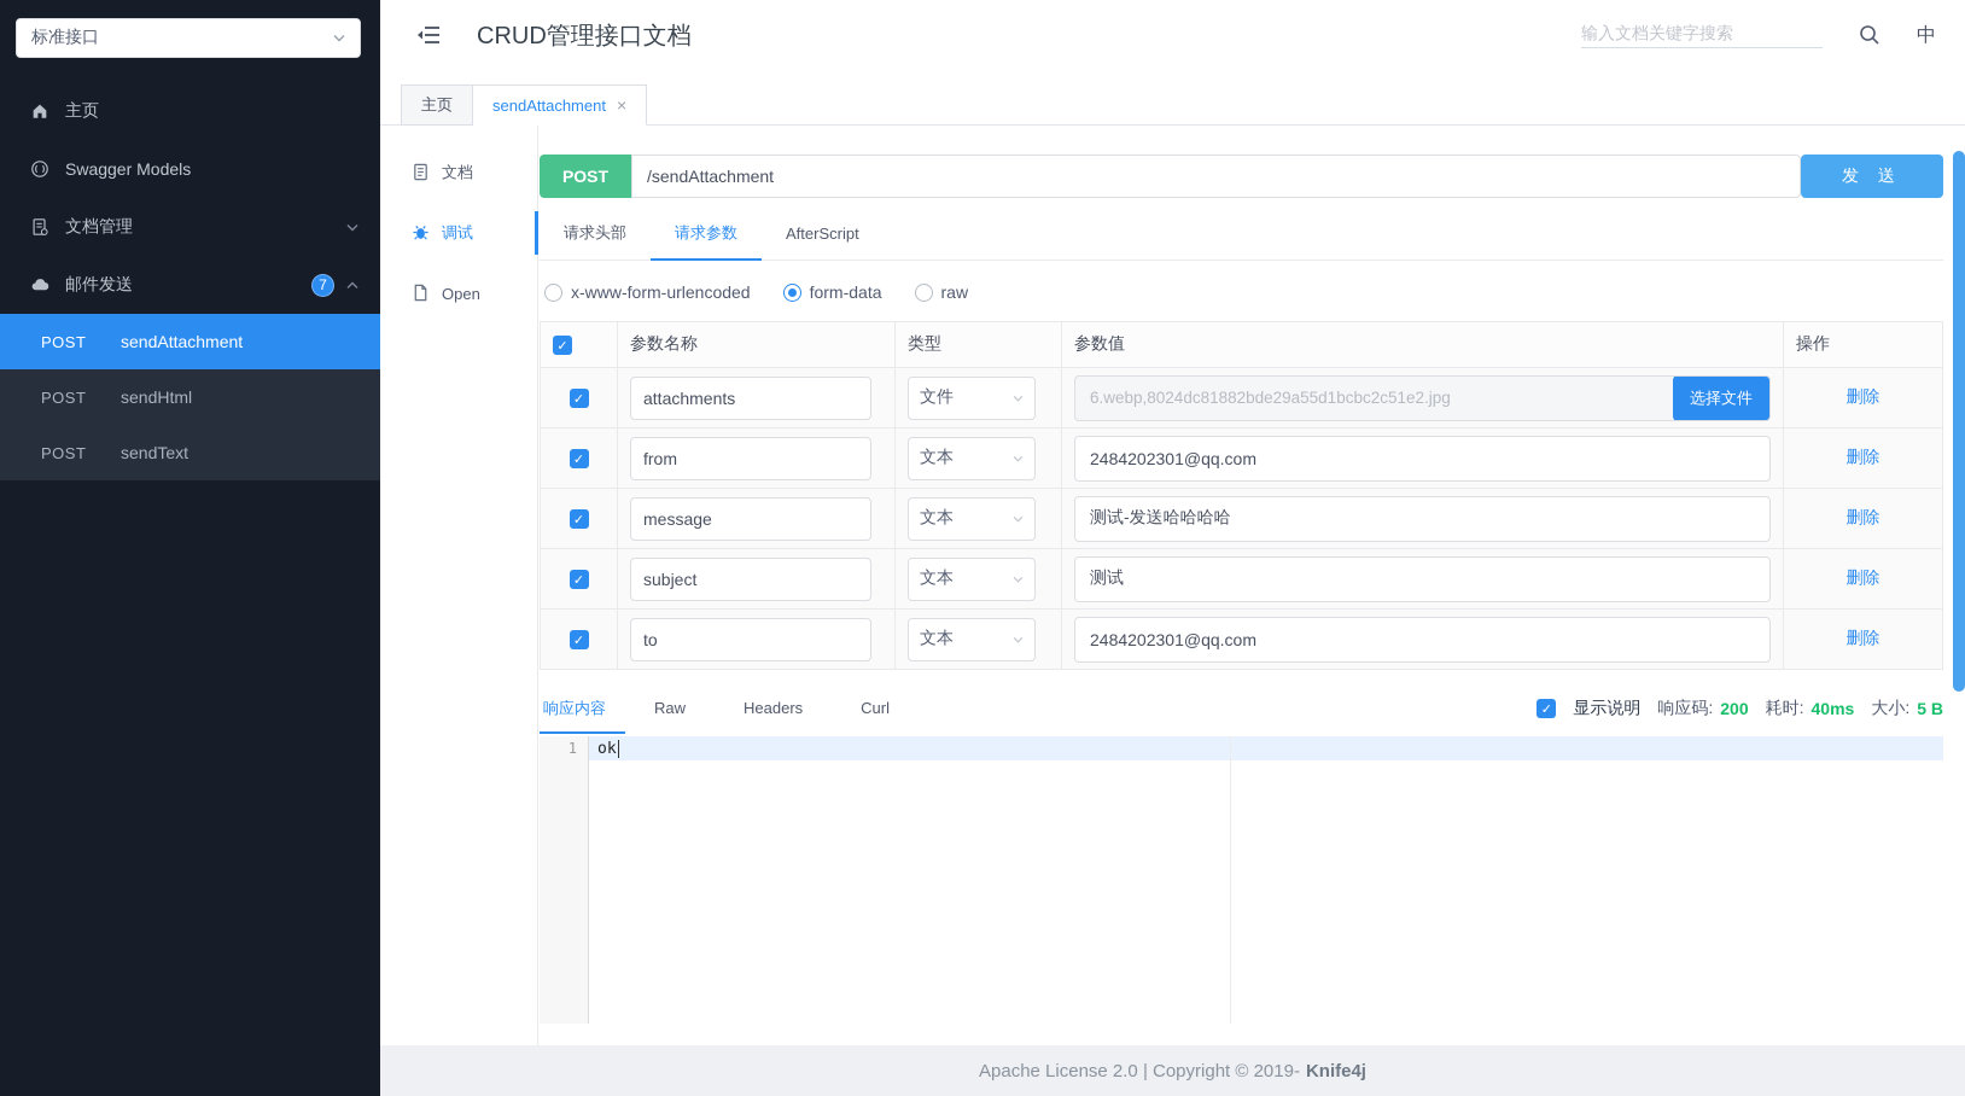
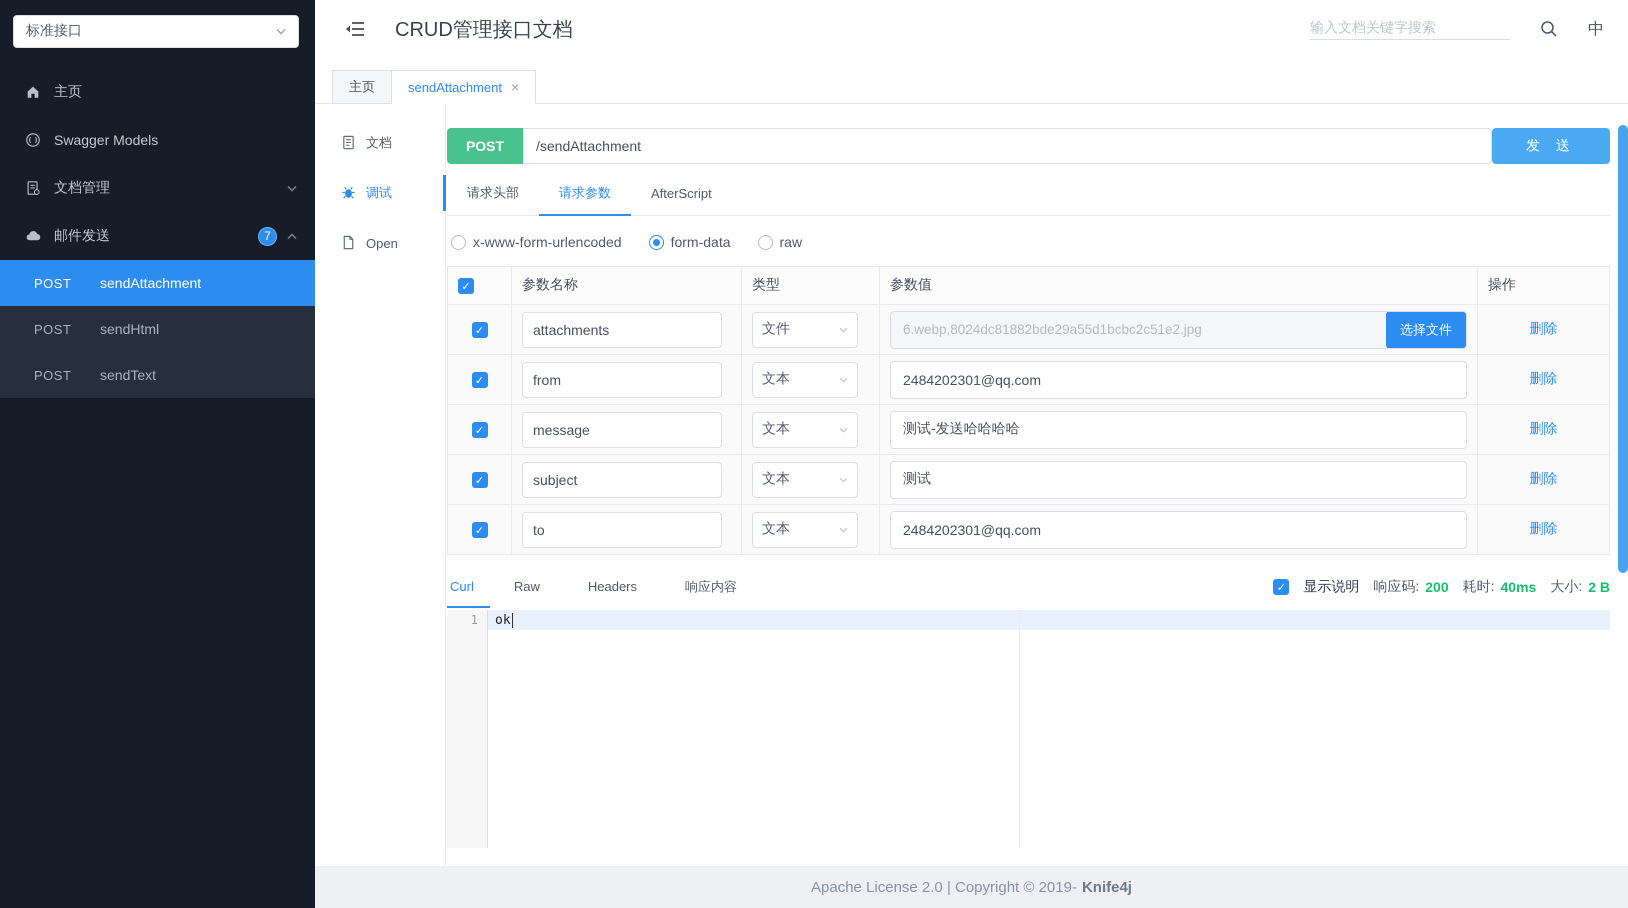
  标准接口
  主页
  Swagger Models
  文档管理
  邮件发送
  7
  POST
  sendAttachment
  POST
  sendHtml
  POST
  sendText
  CRUD管理接口文档
  输入文档关键字搜索
  中
  主页
  sendAttachment
  ×
  文档
  调试
  Open
  POST
  /sendAttachment
  发 送
  请求头部
  请求参数
  AfterScript
  x-www-form-urlencoded
  form-data
  raw
  ✓	参数名称	类型	参数值	操作
  ✓	attachments	文件	6.webp,8024dc81882bde29a55d1bcbc2c51e2.jpg 选择文件	删除
  ✓	from	文本	2484202301@qq.com	删除
  ✓	message	文本	测试-发送哈哈哈哈	删除
  ✓	subject	文本	测试	删除
  ✓	to	文本	2484202301@qq.com	删除
- 响应内容
+ Curl
  Raw
  Headers
- Curl
+ 响应内容
  ✓
  显示说明
  响应码:
  200
  耗时:
  40ms
  大小:
- 5 B
+ 2 B
  1
  ok
  Apache License 2.0 | Copyright © 2019-
  Knife4j
